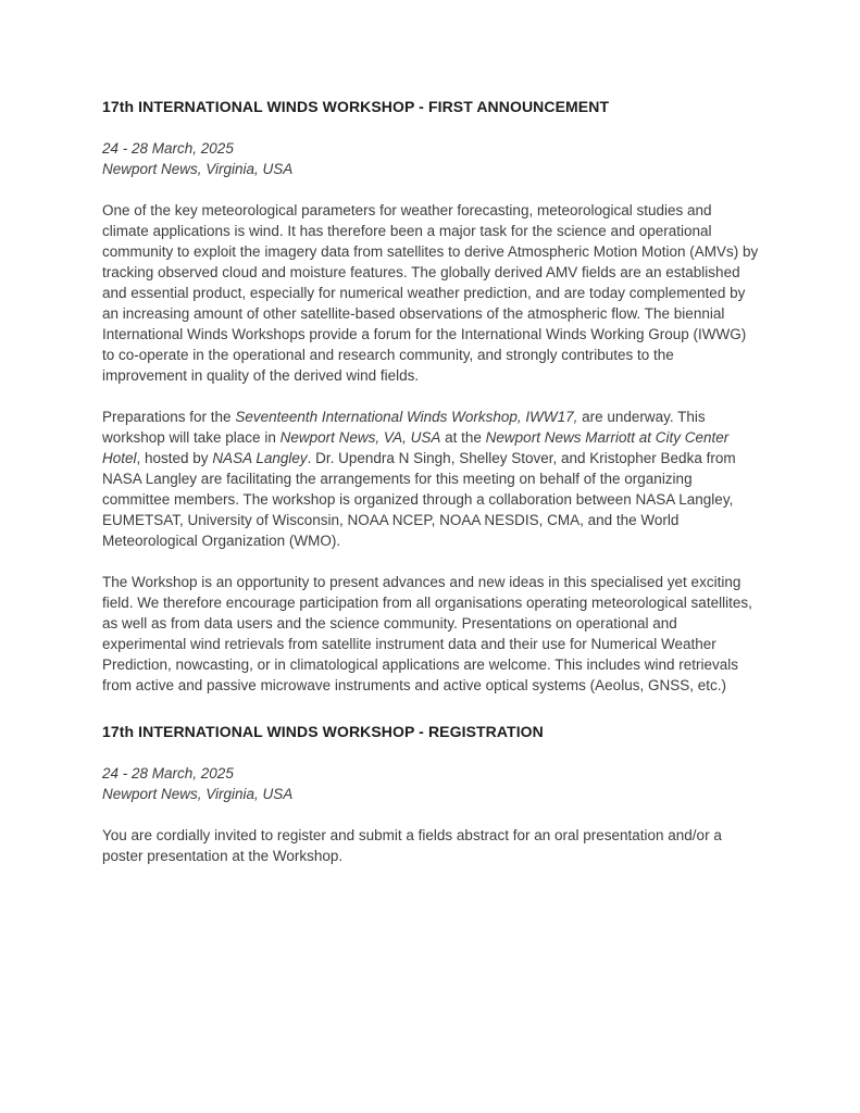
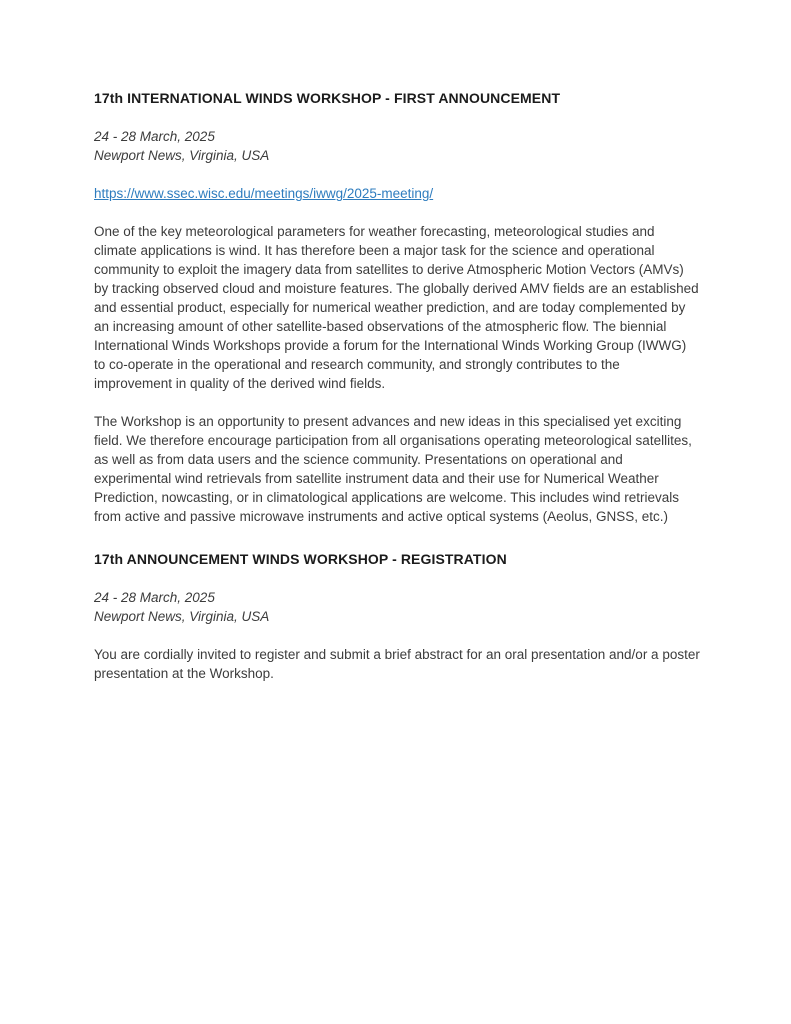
  17th INTERNATIONAL WINDS WORKSHOP - FIRST ANNOUNCEMENT
  24 - 28 March, 2025
  Newport News, Virginia, USA
+ https://www.ssec.wisc.edu/meetings/iwwg/2025-meeting/
- One of the key meteorological parameters for weather forecasting, meteorological studies and climate applications is wind. It has therefore been a major task for the science and operational community to exploit the imagery data from satellites to derive Atmospheric Motion Motion (AMVs) by tracking observed cloud and moisture features. The globally derived AMV fields are an established and essential product, especially for numerical weather prediction, and are today complemented by an increasing amount of other satellite-based observations of the atmospheric flow. The biennial International Winds Workshops provide a forum for the International Winds Working Group (IWWG) to co-operate in the operational and research community, and strongly contributes to the improvement in quality of the derived wind fields.
+ One of the key meteorological parameters for weather forecasting, meteorological studies and climate applications is wind. It has therefore been a major task for the science and operational community to exploit the imagery data from satellites to derive Atmospheric Motion Vectors (AMVs) by tracking observed cloud and moisture features. The globally derived AMV fields are an established and essential product, especially for numerical weather prediction, and are today complemented by an increasing amount of other satellite-based observations of the atmospheric flow. The biennial International Winds Workshops provide a forum for the International Winds Working Group (IWWG) to co-operate in the operational and research community, and strongly contributes to the improvement in quality of the derived wind fields.
- Preparations for the Seventeenth International Winds Workshop, IWW17, are underway. This workshop will take place in Newport News, VA, USA at the Newport News Marriott at City Center Hotel, hosted by NASA Langley. Dr. Upendra N Singh, Shelley Stover, and Kristopher Bedka from NASA Langley are facilitating the arrangements for this meeting on behalf of the organizing committee members. The workshop is organized through a collaboration between NASA Langley, EUMETSAT, University of Wisconsin, NOAA NCEP, NOAA NESDIS, CMA, and the World Meteorological Organization (WMO).
  The Workshop is an opportunity to present advances and new ideas in this specialised yet exciting field. We therefore encourage participation from all organisations operating meteorological satellites, as well as from data users and the science community. Presentations on operational and experimental wind retrievals from satellite instrument data and their use for Numerical Weather Prediction, nowcasting, or in climatological applications are welcome. This includes wind retrievals from active and passive microwave instruments and active optical systems (Aeolus, GNSS, etc.)
- 17th INTERNATIONAL WINDS WORKSHOP - REGISTRATION
+ 17th ANNOUNCEMENT WINDS WORKSHOP - REGISTRATION
  24 - 28 March, 2025
  Newport News, Virginia, USA
- You are cordially invited to register and submit a fields abstract for an oral presentation and/or a poster presentation at the Workshop.
+ You are cordially invited to register and submit a brief abstract for an oral presentation and/or a poster presentation at the Workshop.
